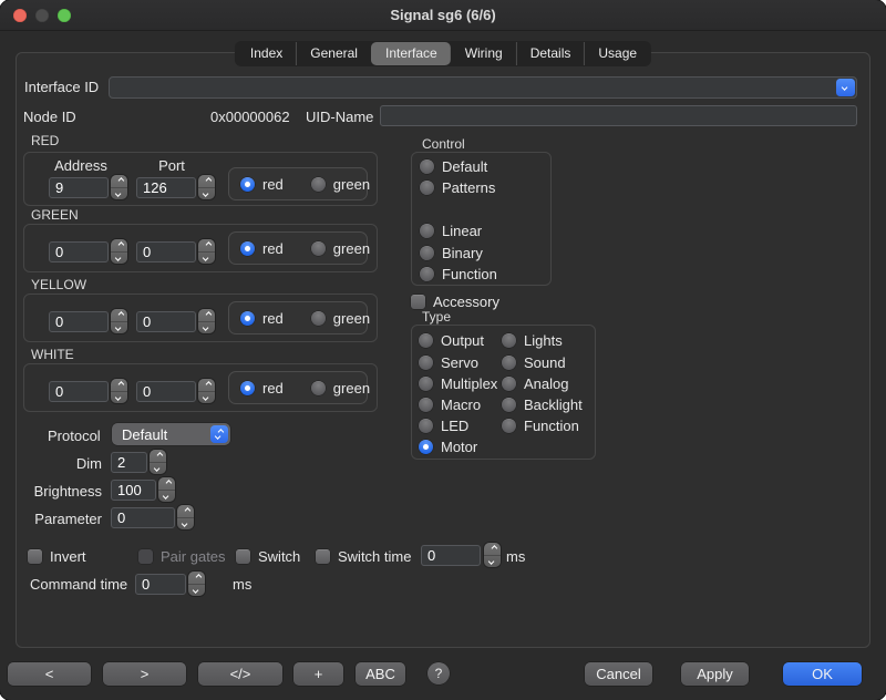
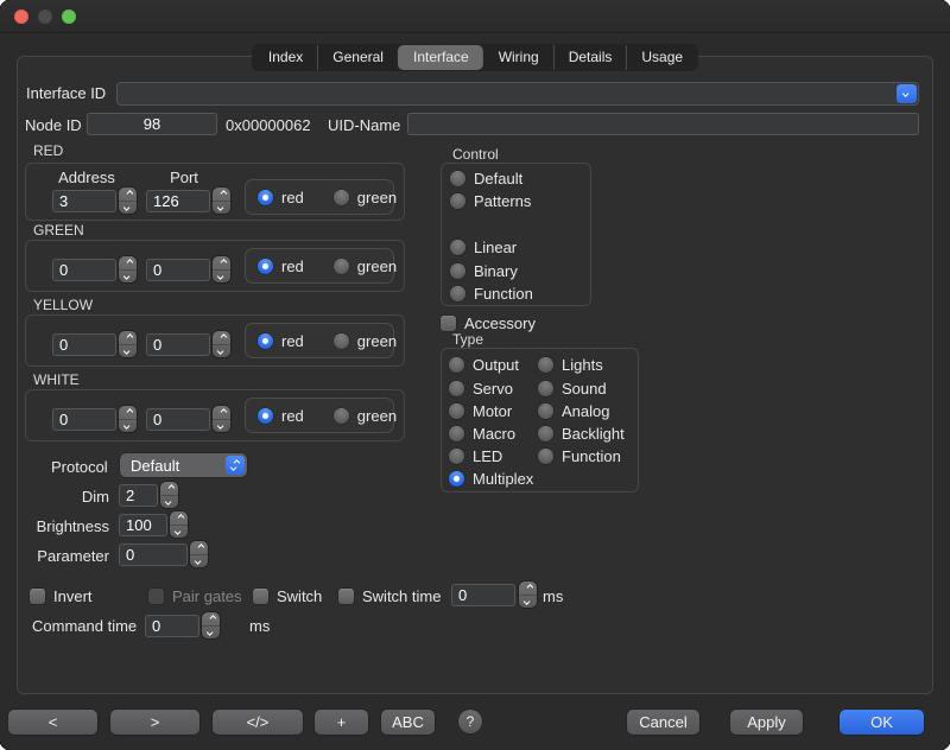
- Signal sg6 (6/6)
  Index
  General
  Interface
  Wiring
  Details
  Usage
  Interface ID
  Node ID
+ 98
  0x00000062
  UID-Name
  RED
  Address
  Port
- 9
+ 3
  126
  red
  green
  GREEN
  0
  0
  red
  green
  YELLOW
  0
  0
  red
  green
  WHITE
  0
  0
  red
  green
  Control
  Default
  Patterns
  Linear
  Binary
  Function
  Accessory
  Type
  Output
  Servo
- Multiplex
+ Motor
  Macro
  LED
- Motor
+ Multiplex
  Lights
  Sound
  Analog
  Backlight
  Function
  Protocol
  Default
  Dim
  2
  Brightness
  100
  Parameter
  0
  Invert
  Pair gates
  Switch
  Switch time
  0
  ms
  Command time
  0
  ms
  <
  >
  </>
  +
  ABC
  ?
  Cancel
  Apply
  OK
